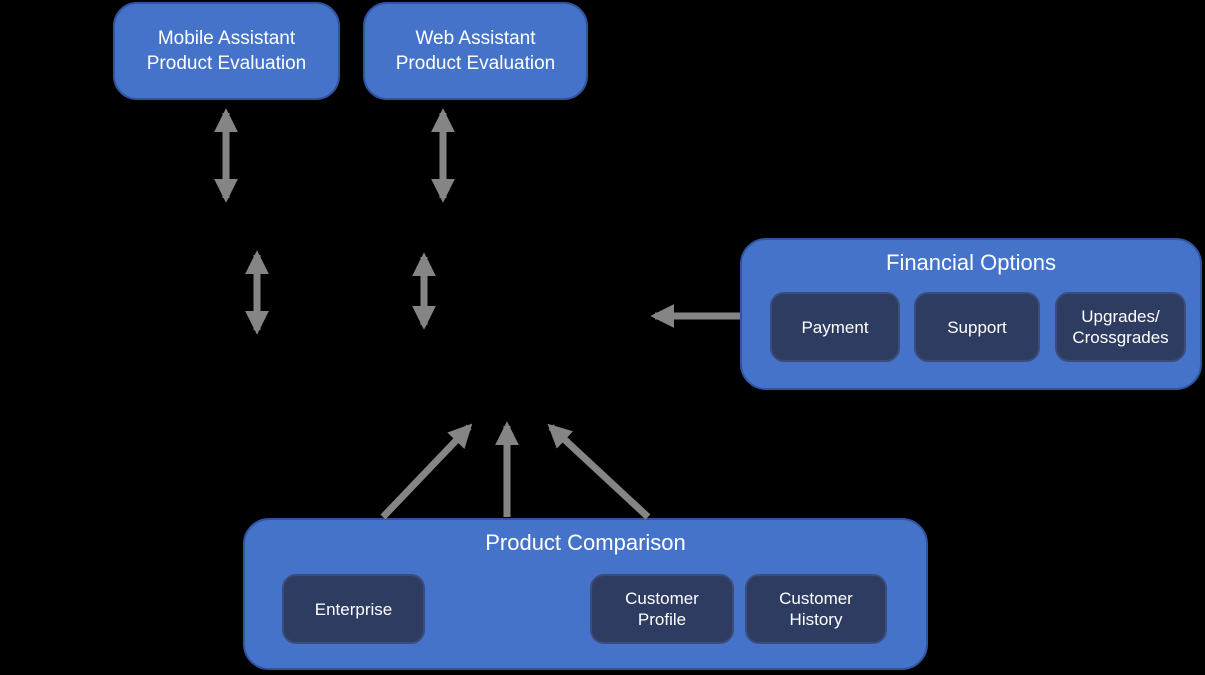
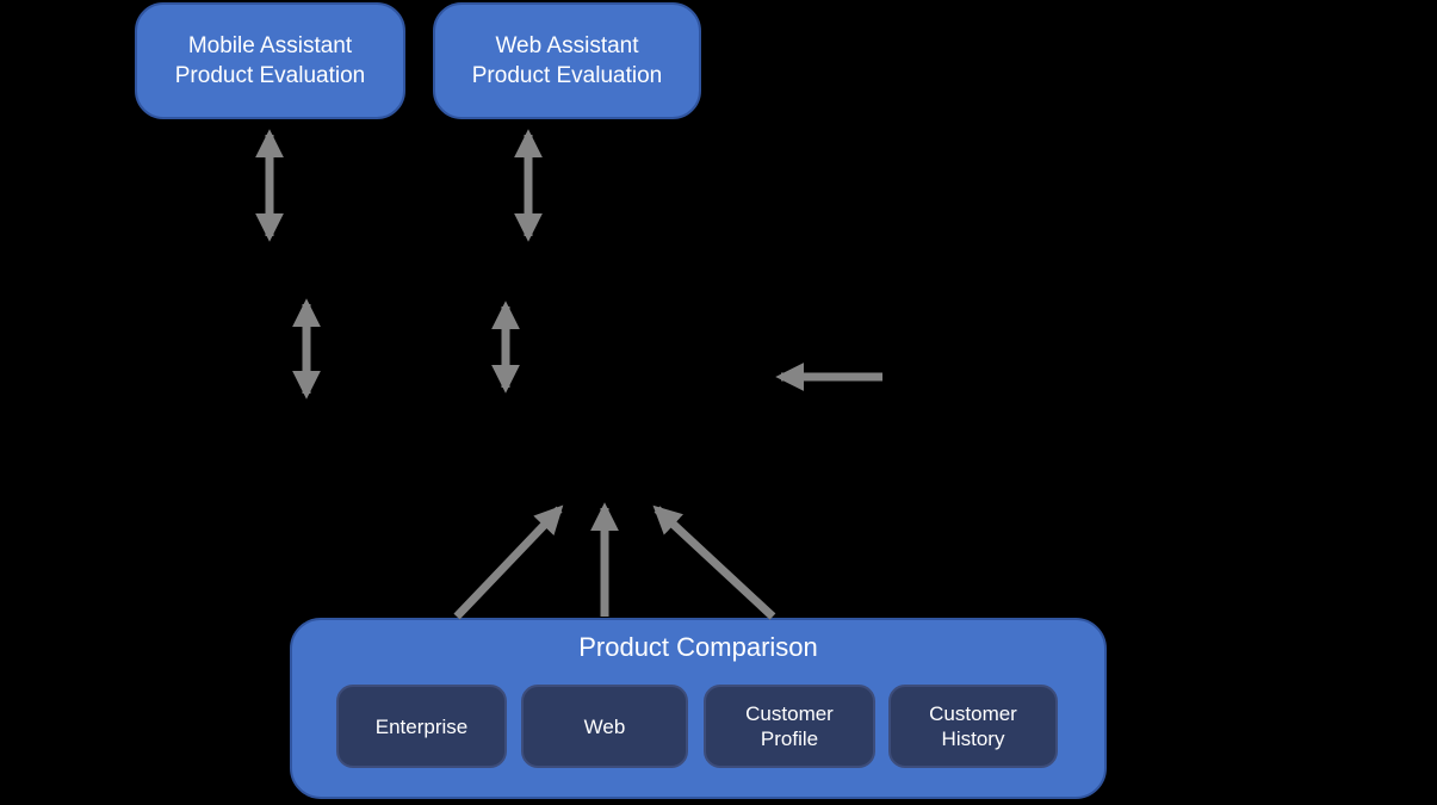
  Mobile Assistant
  Product Evaluation
  Web Assistant
  Product Evaluation
- Financial Options
- Payment
- Support
- Upgrades/
- Crossgrades
  Product Comparison
  Enterprise
+ Web
  Customer
  Profile
  Customer
  History
